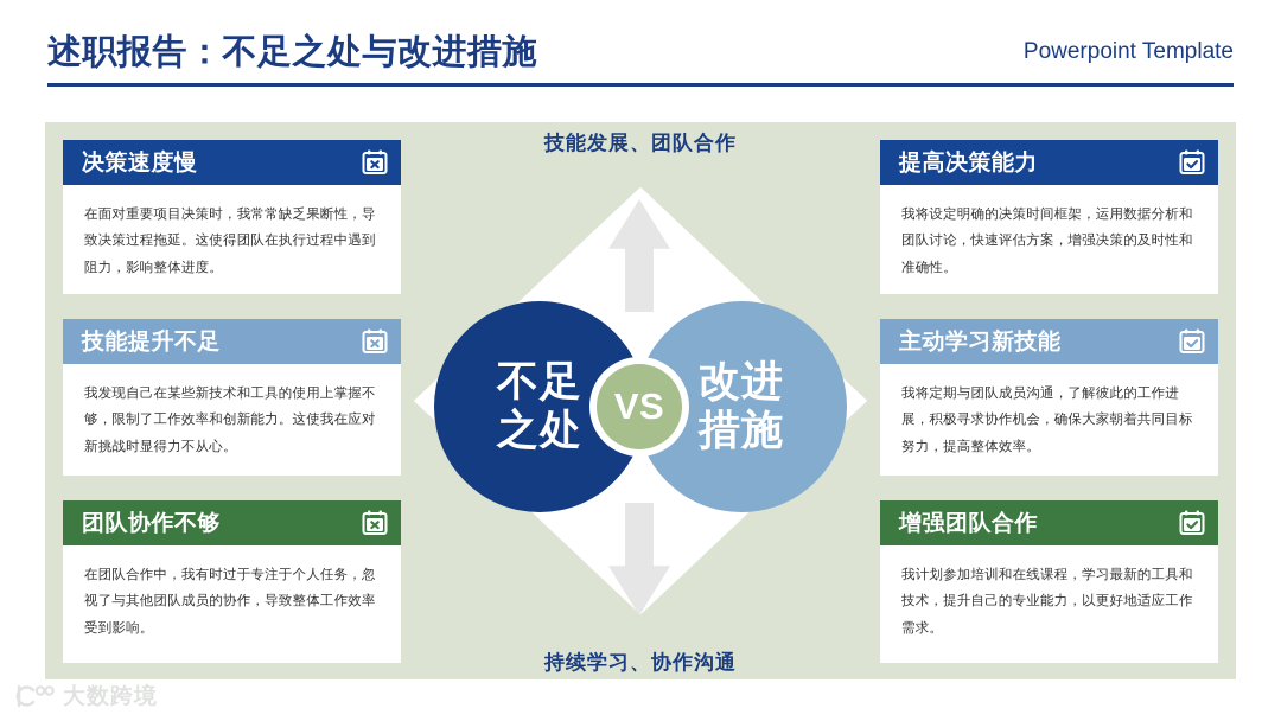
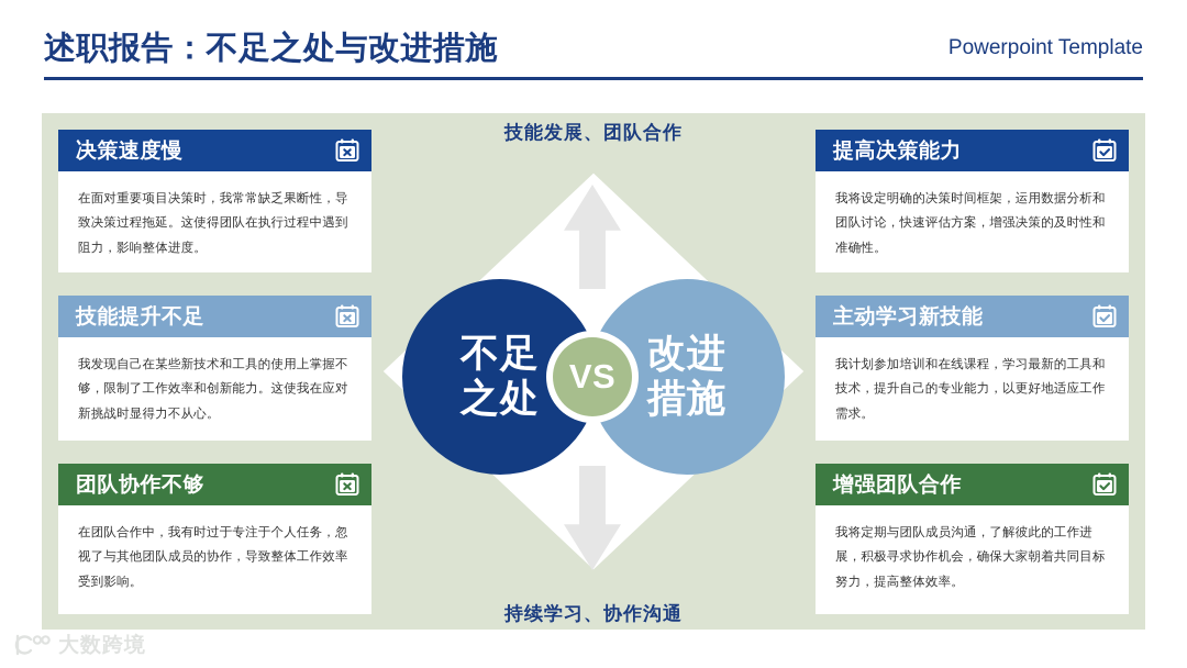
  述职报告：不足之处与改进措施
  Powerpoint Template
  技能发展、团队合作
  持续学习、协作沟通
  不足
  之处
  改进
  措施
  VS
  决策速度慢
  在面对重要项目决策时，我常常缺乏果断性，导致决策过程拖延。这使得团队在执行过程中遇到阻力，影响整体进度。
  技能提升不足
  我发现自己在某些新技术和工具的使用上掌握不够，限制了工作效率和创新能力。这使我在应对新挑战时显得力不从心。
  团队协作不够
  在团队合作中，我有时过于专注于个人任务，忽视了与其他团队成员的协作，导致整体工作效率受到影响。
  提高决策能力
  我将设定明确的决策时间框架，运用数据分析和团队讨论，快速评估方案，增强决策的及时性和准确性。
  主动学习新技能
- 我将定期与团队成员沟通，了解彼此的工作进展，积极寻求协作机会，确保大家朝着共同目标努力，提高整体效率。
+ 我计划参加培训和在线课程，学习最新的工具和技术，提升自己的专业能力，以更好地适应工作需求。
  增强团队合作
- 我计划参加培训和在线课程，学习最新的工具和技术，提升自己的专业能力，以更好地适应工作需求。
+ 我将定期与团队成员沟通，了解彼此的工作进展，积极寻求协作机会，确保大家朝着共同目标努力，提高整体效率。
  大数跨境
